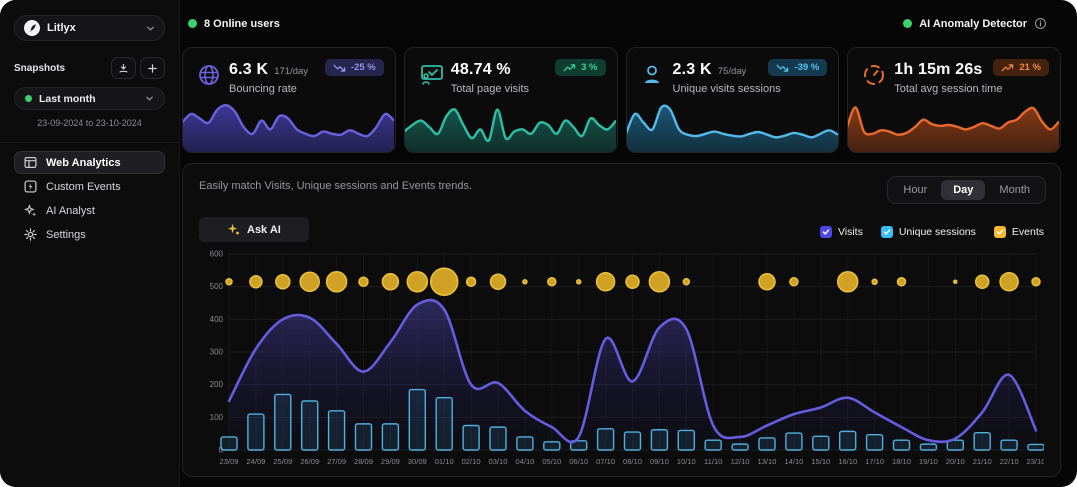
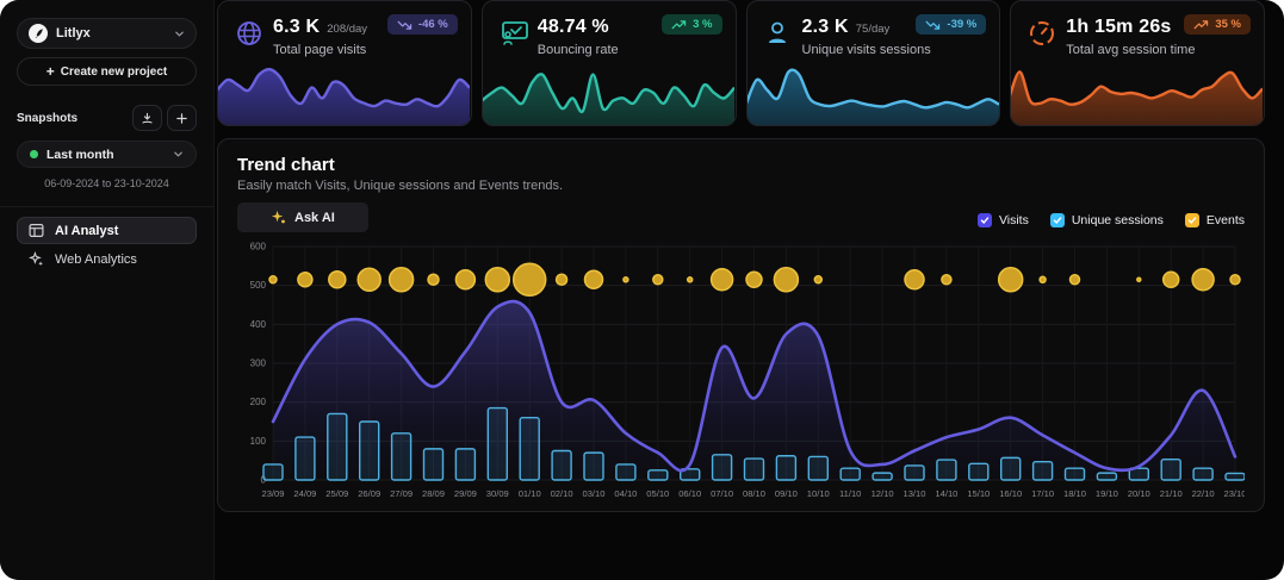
  Litlyx
+ +
+ Create new project
  Snapshots
  Last month
- 23-09-2024 to 23-10-2024
+ 06-09-2024 to 23-10-2024
- Web Analytics
+ AI Analyst
- Custom Events
- AI Analyst
+ Web Analytics
- Settings
- 8 Online users
- AI Anomaly Detector
  6.3 K
- 171/day
+ 208/day
- Bouncing rate
+ Total page visits
- -25 %
+ -46 %
  48.74 %
- Total page visits
+ Bouncing rate
  3 %
  2.3 K
  75/day
  Unique visits sessions
  -39 %
  1h 15m 26s
  Total avg session time
- 21 %
+ 35 %
+ Trend chart
  Easily match Visits, Unique sessions and Events trends.
- Hour
- Day
- Month
  Ask AI
  Visits
  Unique sessions
  Events
  0
  100
  200
  300
  400
  500
  600
  23/09
  24/09
  25/09
  26/09
  27/09
  28/09
  29/09
  30/09
  01/10
  02/10
  03/10
  04/10
  05/10
  06/10
  07/10
  08/10
  09/10
  10/10
  11/10
  12/10
  13/10
  14/10
  15/10
  16/10
  17/10
  18/10
  19/10
  20/10
  21/10
  22/10
  23/10
